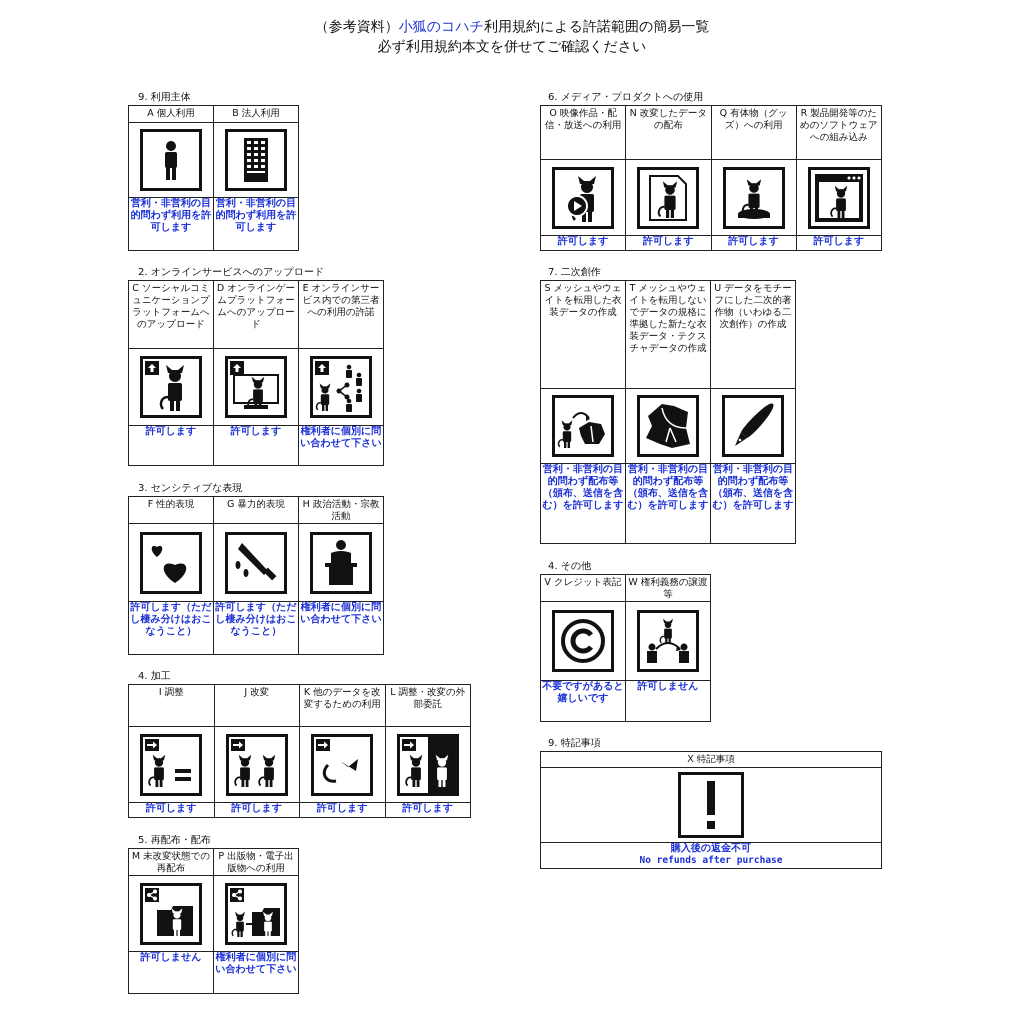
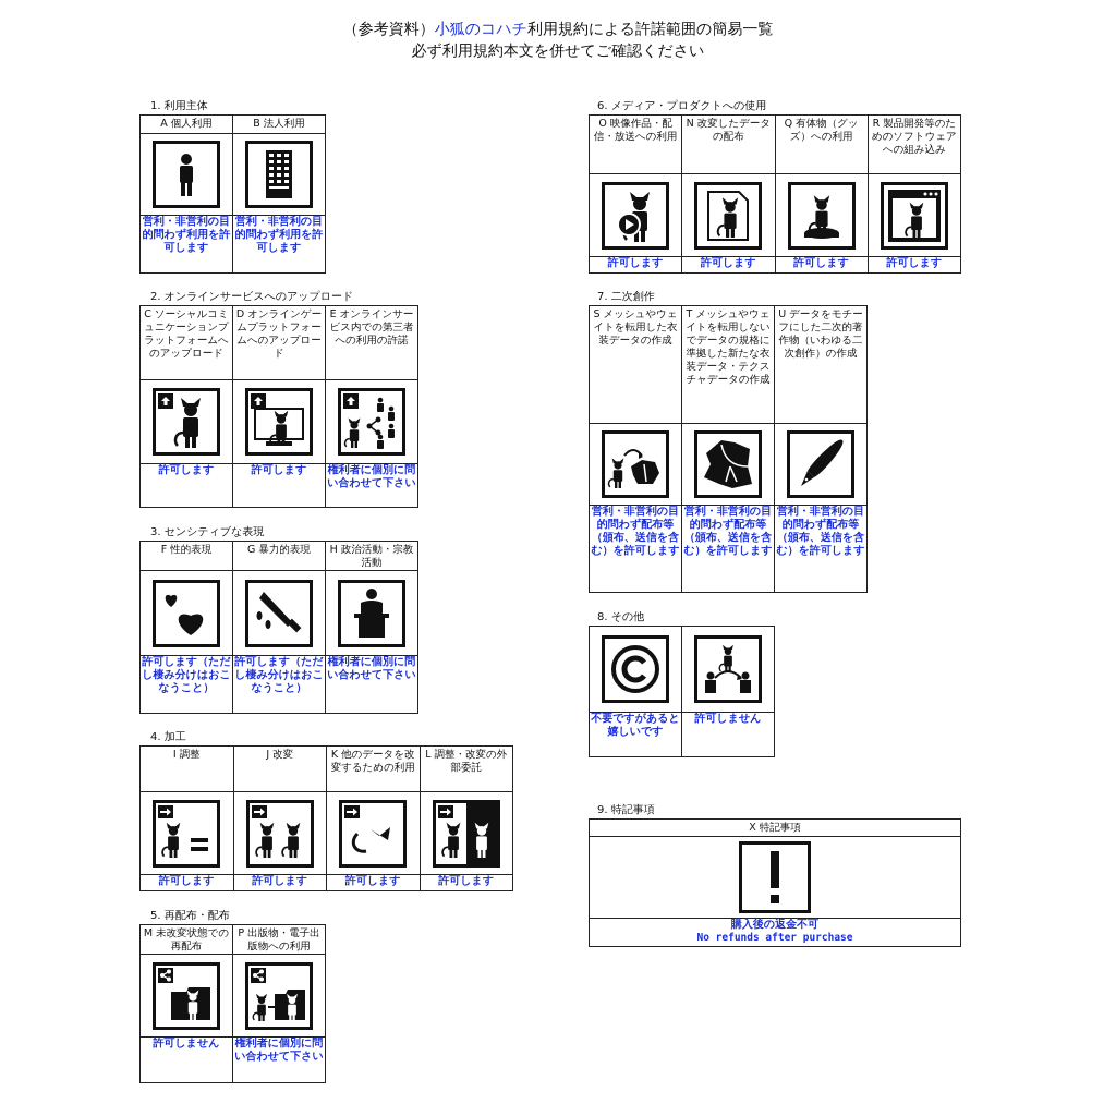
  （参考資料）小狐のコハチ利用規約による許諾範囲の簡易一覧
  必ず利用規約本文を併せてご確認ください
- 9. 利用主体
+ 1. 利用主体
  A 個人利用	B 法人利用
  営利・非営利の目的問わず利用を許可します	営利・非営利の目的問わず利用を許可します
  2. オンラインサービスへのアップロード
  C ソーシャルコミュニケーションプラットフォームへのアップロード	D オンラインゲームプラットフォームへのアップロード	E オンラインサービス内での第三者への利用の許諾
  許可します	許可します	権利者に個別に問い合わせて下さい
  3. センシティブな表現
  F 性的表現	G 暴力的表現	H 政治活動・宗教活動
  許可します（ただし棲み分けはおこなうこと）	許可します（ただし棲み分けはおこなうこと）	権利者に個別に問い合わせて下さい
  4. 加工
  I 調整	J 改変	K 他のデータを改変するための利用	L 調整・改変の外部委託
  許可します	許可します	許可します	許可します
  5. 再配布・配布
  M 未改変状態での再配布	P 出版物・電子出版物への利用
  許可しません	権利者に個別に問い合わせて下さい
  6. メディア・プロダクトへの使用
  O 映像作品・配信・放送への利用	N 改変したデータの配布	Q 有体物（グッズ）への利用	R 製品開発等のためのソフトウェアへの組み込み
  許可します	許可します	許可します	許可します
  7. 二次創作
  S メッシュやウェイトを転用した衣装データの作成	T メッシュやウェイトを転用しないでデータの規格に準拠した新たな衣装データ・テクスチャデータの作成	U データをモチーフにした二次的著作物（いわゆる二次創作）の作成
  営利・非営利の目的問わず配布等（頒布、送信を含む）を許可します	営利・非営利の目的問わず配布等（頒布、送信を含む）を許可します	営利・非営利の目的問わず配布等（頒布、送信を含む）を許可します
- 4. その他
+ 8. その他
- V クレジット表記	W 権利義務の譲渡等
  不要ですがあると嬉しいです	許可しません
  9. 特記事項
  X 特記事項
  購入後の返金不可 No refunds after purchase
